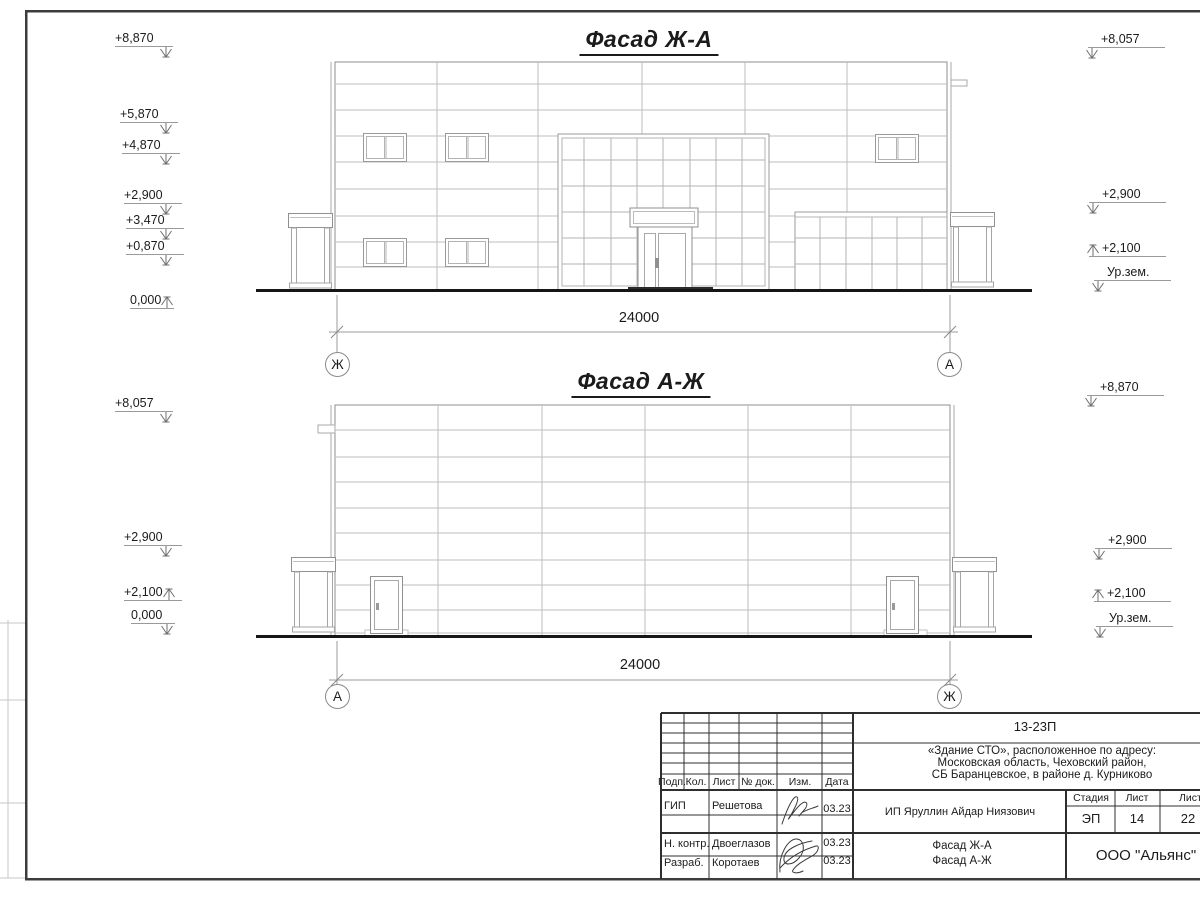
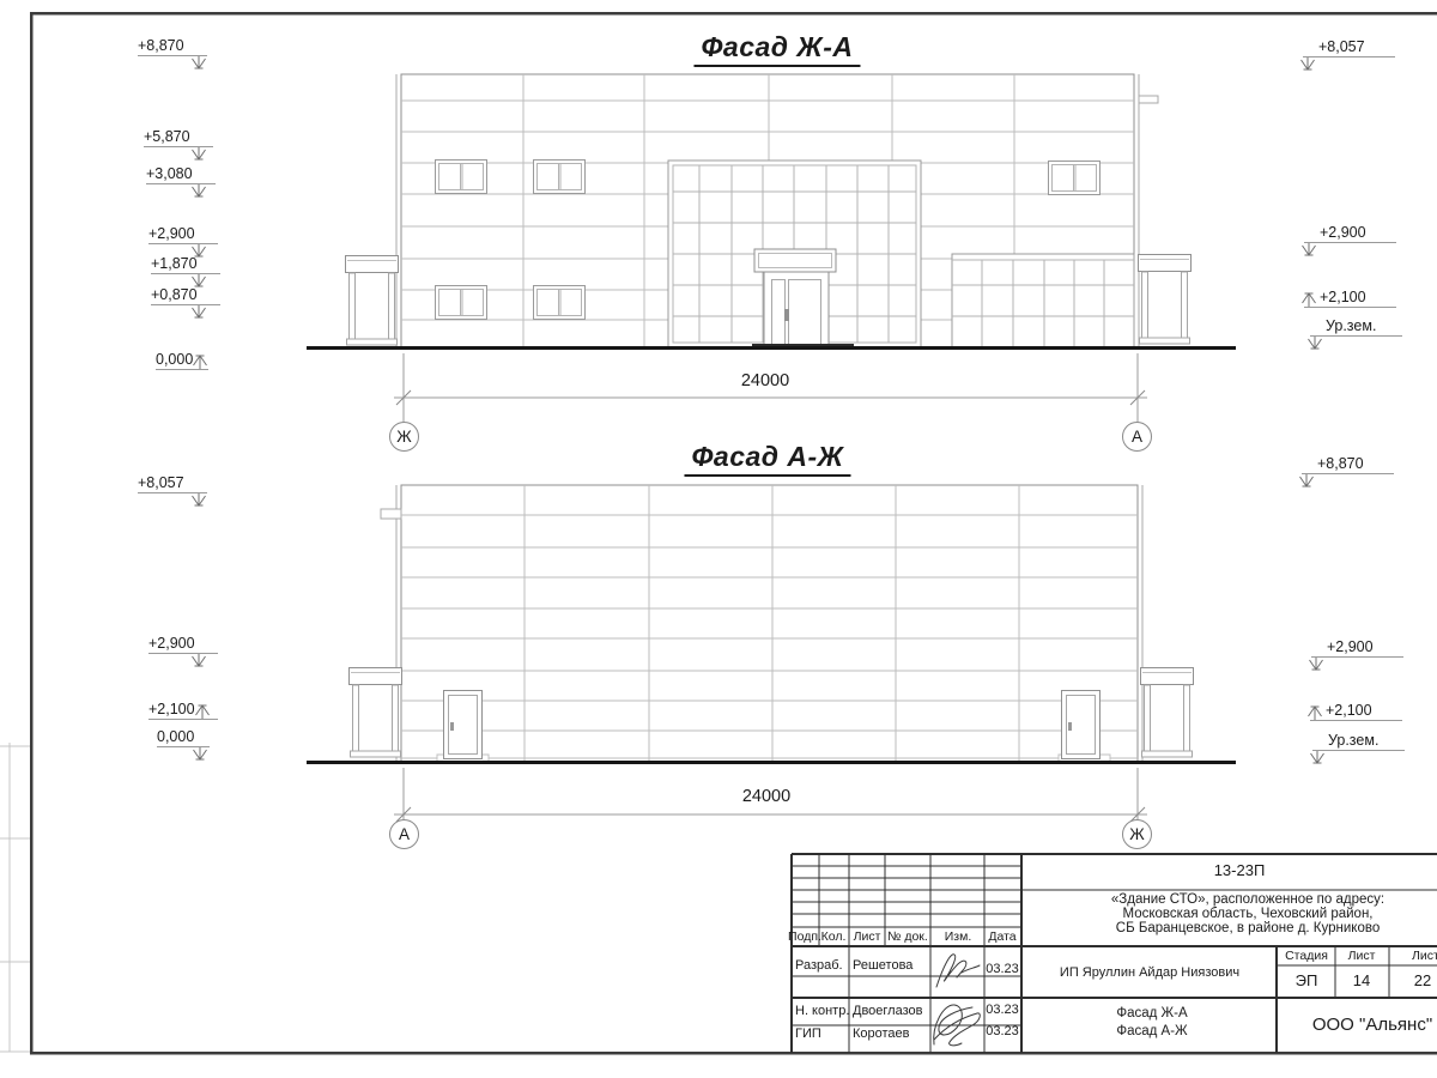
  Фасад Ж-А
  Фасад А-Ж
  +8,870
  +5,870
- +4,870
+ +3,080
  +2,900
- +3,470
+ +1,870
  +0,870
  0,000
  +8,057
  +2,900
  +2,100
  Ур.зем.
  +8,057
  +2,900
  +2,100
  0,000
  +8,870
  +2,900
  +2,100
  Ур.зем.
  24000
  24000
  Ж
  А
  А
  Ж
  13-23П
  «Здание СТО», расположенное по адресу:
  Московская область, Чеховский район,
  СБ Баранцевское, в районе д. Курниково
  Подп.
  Кол.
  Лист
  № док.
  Изм.
  Дата
- ГИП
+ Разраб.
  Решетова
  03.23
  Н. контр.
  Двоеглазов
  03.23
- Разраб.
+ ГИП
  Коротаев
  03.23
  ИП Яруллин Айдар Ниязович
  Стадия
  Лист
  ЭП
  14
  22
  Фасад Ж-А
  Фасад А-Ж
  ООО "Альянс"
